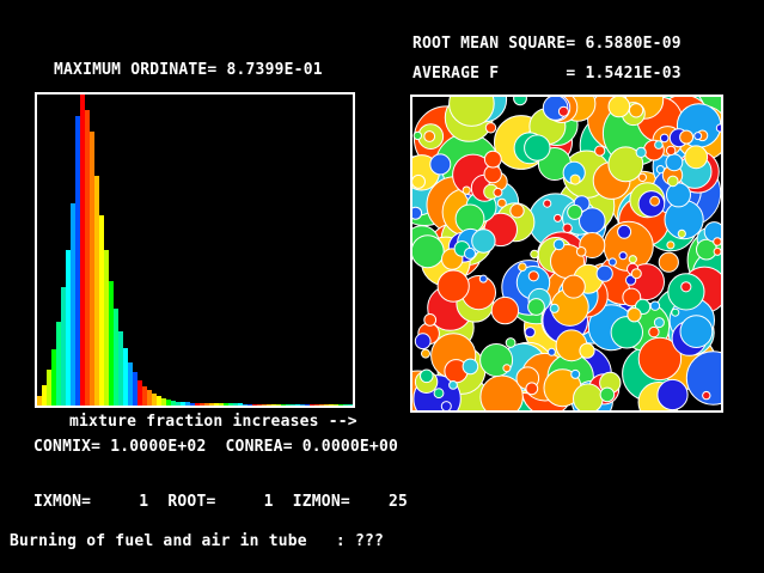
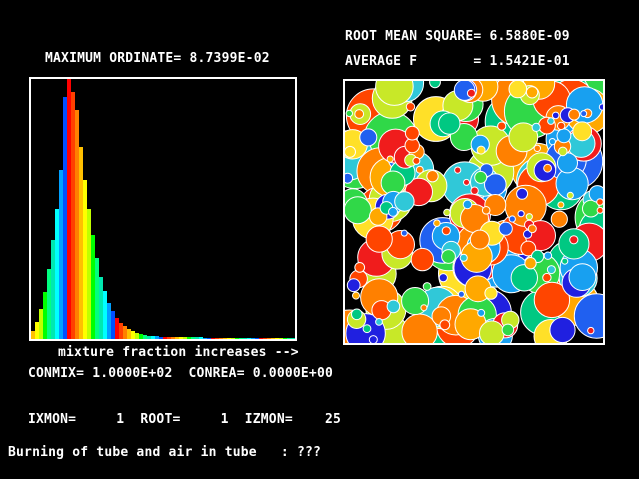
  ROOT MEAN SQUARE= 6.5880E-09
- AVERAGE F = 1.5421E-03
+ AVERAGE F = 1.5421E-01
- MAXIMUM ORDINATE= 8.7399E-01
+ MAXIMUM ORDINATE= 8.7399E-02
  mixture fraction increases -->
  CONMIX= 1.0000E+02 CONREA= 0.0000E+00
  IXMON= 1 ROOT= 1 IZMON= 25
- Burning of fuel and air in tube : ???
+ Burning of tube and air in tube : ???
